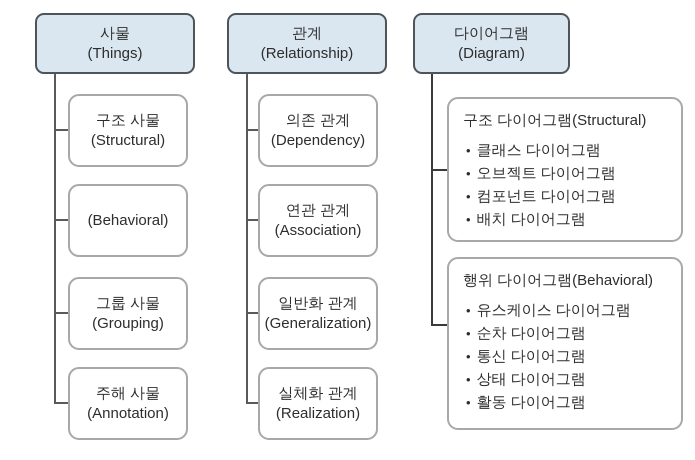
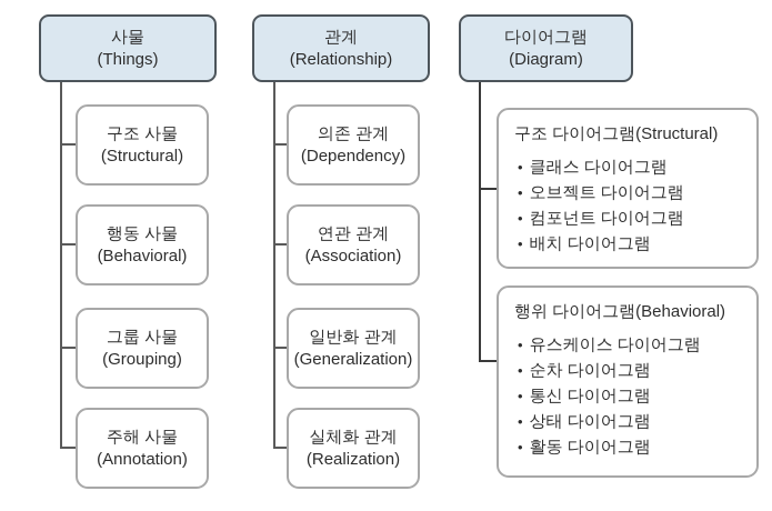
  사물
  (Things)
  구조 사물
  (Structural)
+ 행동 사물
  (Behavioral)
  그룹 사물
  (Grouping)
  주해 사물
  (Annotation)
  관계
  (Relationship)
  의존 관계
  (Dependency)
  연관 관계
  (Association)
  일반화 관계
  (Generalization)
  실체화 관계
  (Realization)
  다이어그램
  (Diagram)
  구조 다이어그램(Structural)
  •
  클래스 다이어그램
  •
  오브젝트 다이어그램
  •
  컴포넌트 다이어그램
  •
  배치 다이어그램
  행위 다이어그램(Behavioral)
  •
  유스케이스 다이어그램
  •
  순차 다이어그램
  •
  통신 다이어그램
  •
  상태 다이어그램
  •
  활동 다이어그램
